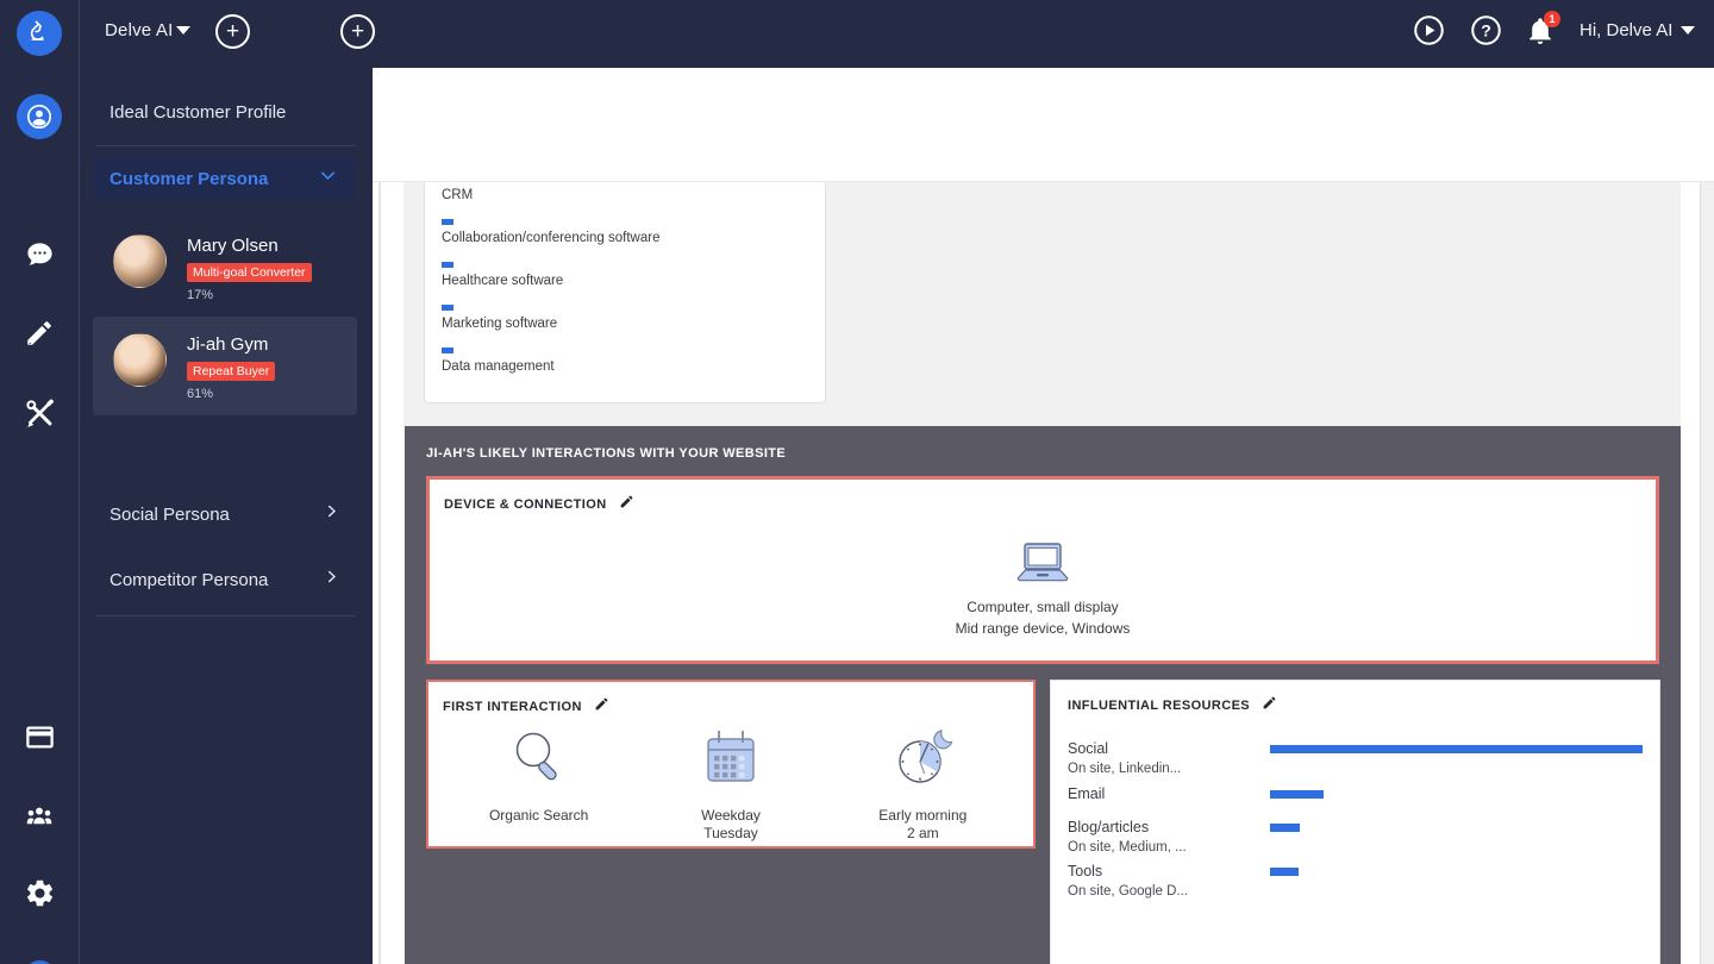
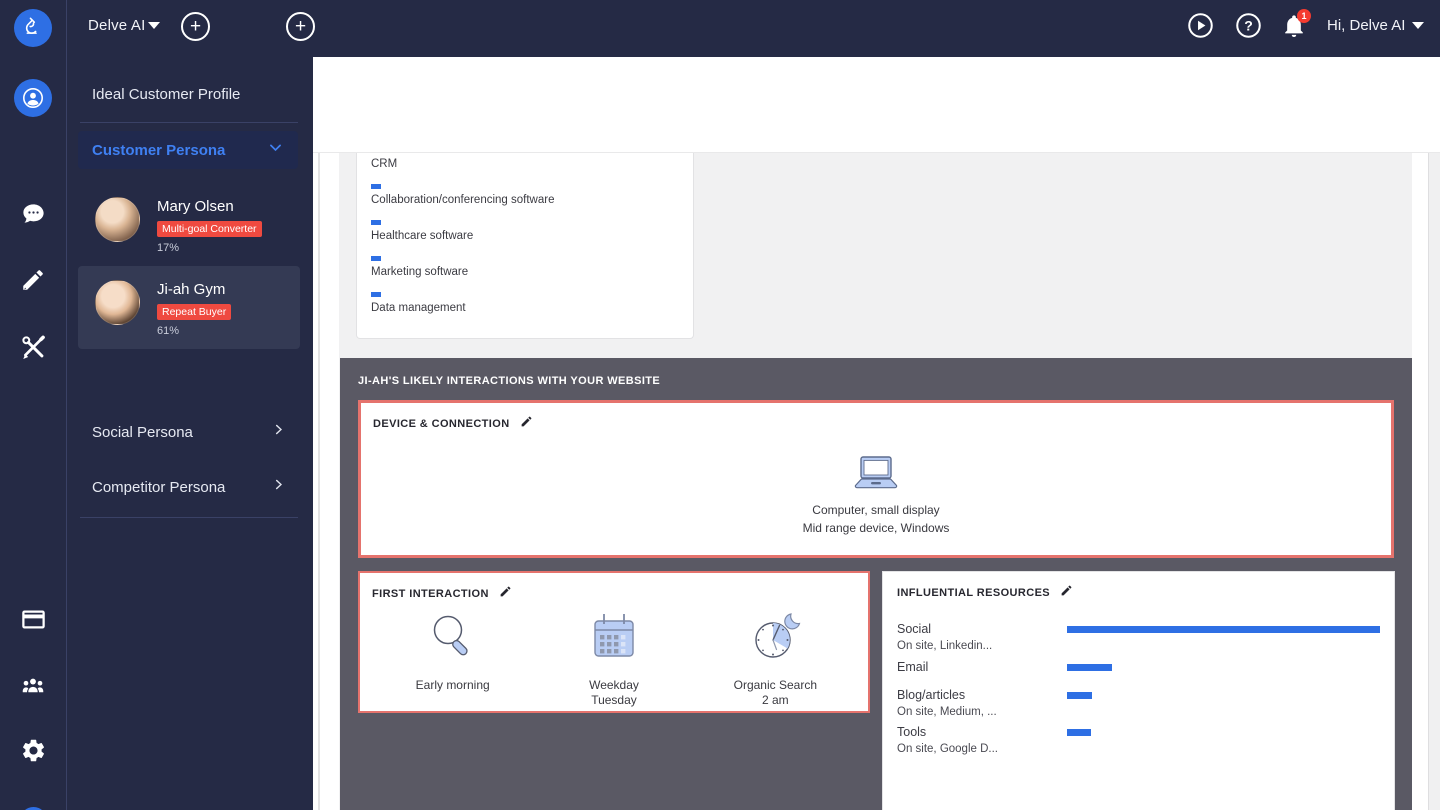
  Delve AI
  +
  +
  ?
  1
  Hi, Delve AI
  Ideal Customer Profile
  Customer Persona
  Mary Olsen
  Multi-goal Converter
  17%
  Ji-ah Gym
  Repeat Buyer
  61%
  Social Persona
  Competitor Persona
  CRM
  Collaboration/conferencing software
  Healthcare software
  Marketing software
  Data management
  JI-AH'S LIKELY INTERACTIONS WITH YOUR WEBSITE
  DEVICE & CONNECTION
  Computer, small display
  Mid range device, Windows
  FIRST INTERACTION
- Organic Search
+ Early morning
  Weekday
  Tuesday
- Early morning
+ Organic Search
  2 am
  INFLUENTIAL RESOURCES
  Social
  On site, Linkedin...
  Email
  Blog/articles
  On site, Medium, ...
  Tools
  On site, Google D...
